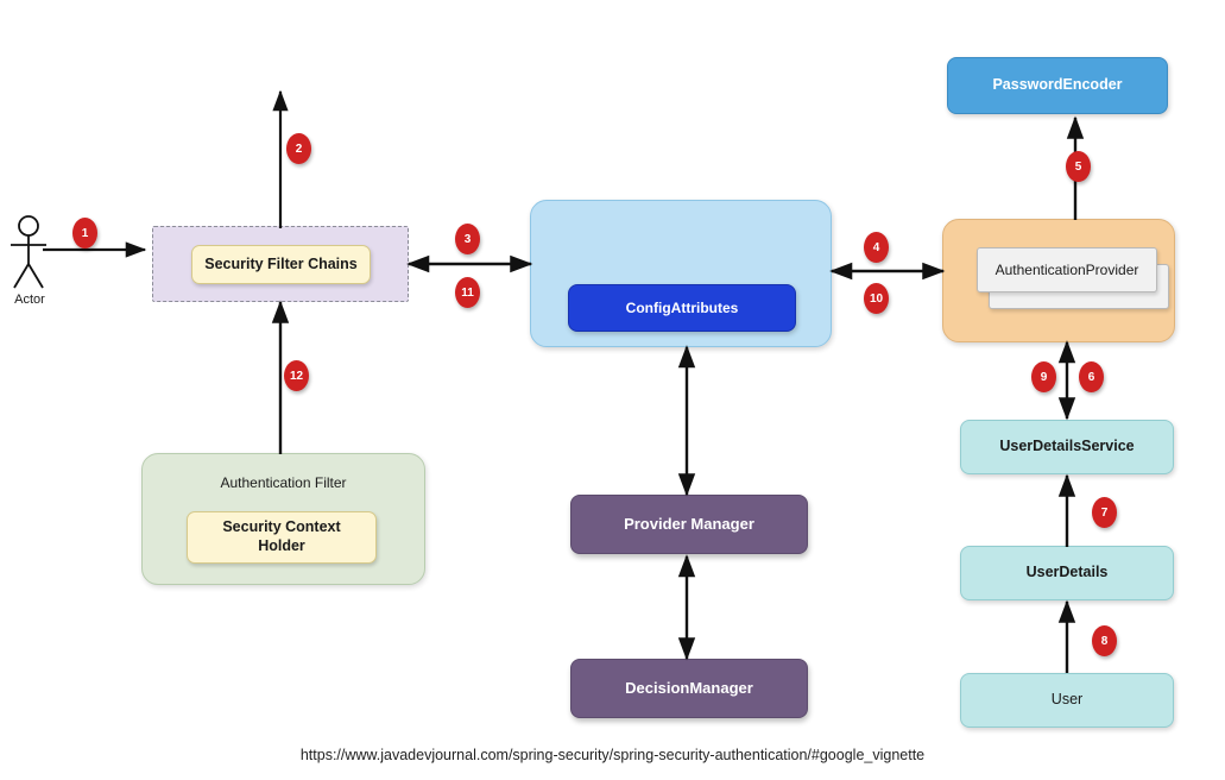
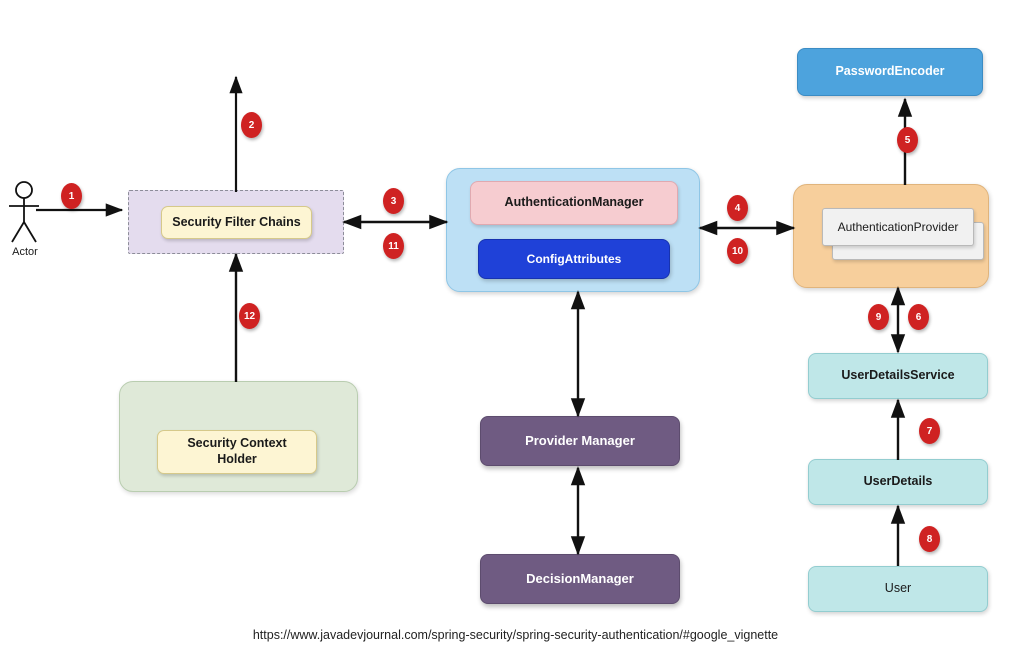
  Security Filter Chains
+ AuthenticationManager
  ConfigAttributes
  PasswordEncoder
  AuthenticationProvider
  UserDetailsService
  UserDetails
  User
  Provider Manager
  DecisionManager
- Authentication Filter
  Security Context
  Holder
  Actor
  1
  2
  3
  4
  5
  6
  7
  8
  9
  10
  11
  12
  https://www.javadevjournal.com/spring-security/spring-security-authentication/#google_vignette
